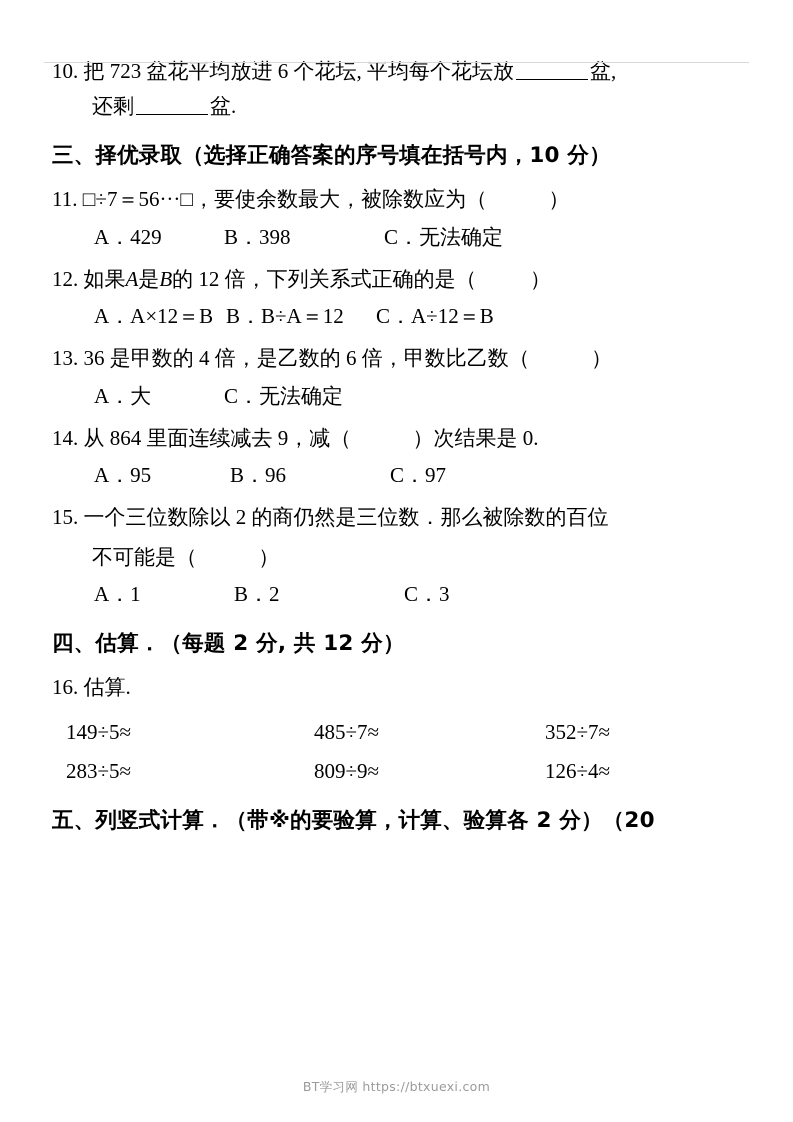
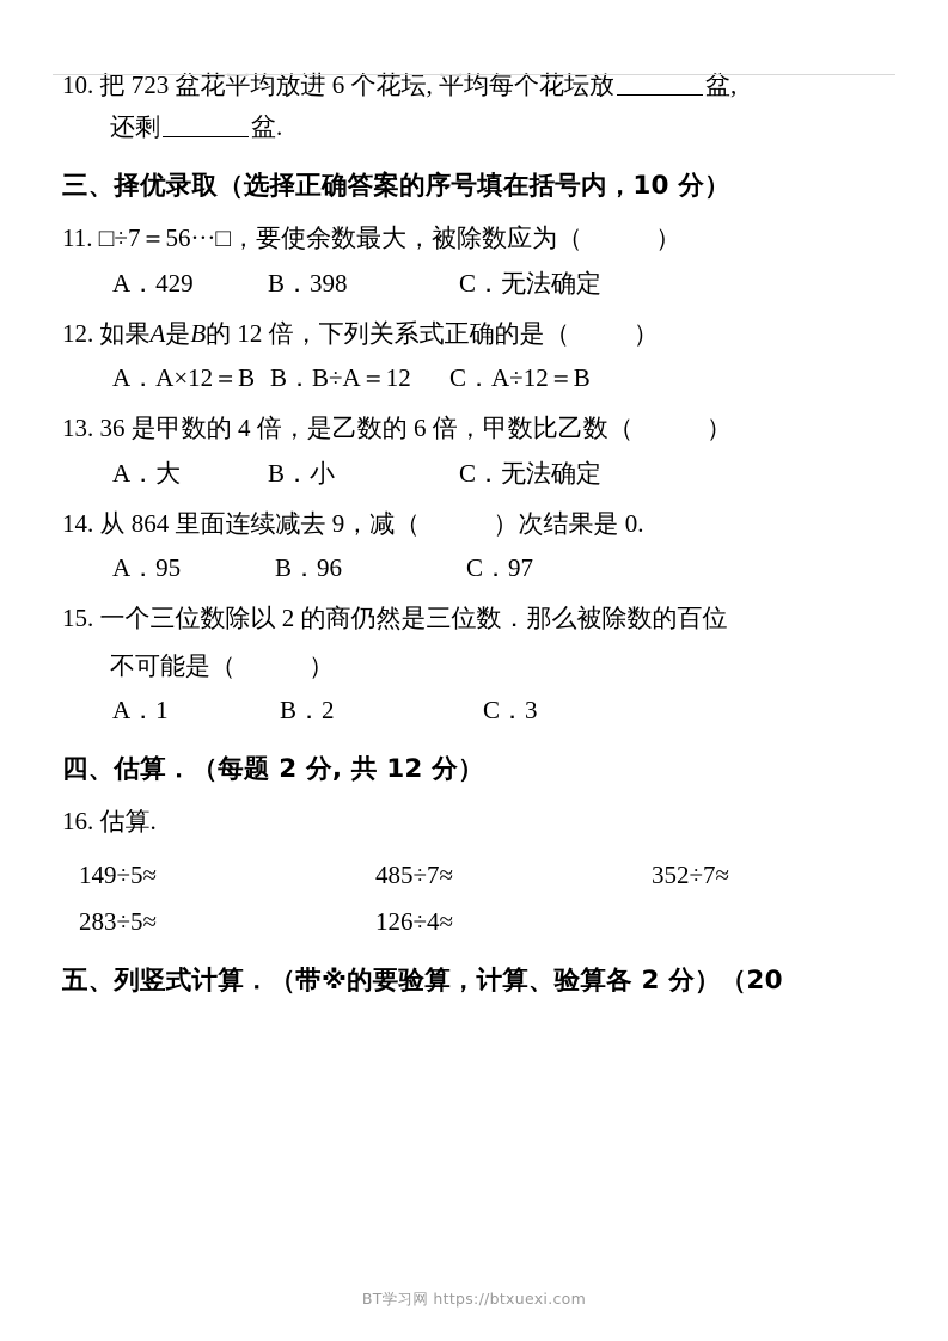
  10. 把 723 盆花平均放进 6 个花坛, 平均每个花坛放 盆,
  还剩 盆.
  三、择优录取（选择正确答案的序号填在括号内，10 分）
  11. □÷7＝56···□，要使余数最大，被除数应为（ ）
  A．429
  B．398
  C．无法确定
  12. 如果A是B的 12 倍，下列关系式正确的是（ ）
  A．A×12＝B
  B．B÷A＝12
  C．A÷12＝B
  13. 36 是甲数的 4 倍，是乙数的 6 倍，甲数比乙数（ ）
  A．大
+ B．小
  C．无法确定
  14. 从 864 里面连续减去 9，减（ ）次结果是 0.
  A．95
  B．96
  C．97
  15. 一个三位数除以 2 的商仍然是三位数．那么被除数的百位
  不可能是（ ）
  A．1
  B．2
  C．3
  四、估算．（每题 2 分, 共 12 分）
  16. 估算.
  149÷5≈
  485÷7≈
  352÷7≈
  283÷5≈
- 809÷9≈
  126÷4≈
  五、列竖式计算．（带※的要验算，计算、验算各 2 分）（20
  BT学习网 https://btxuexi.com
